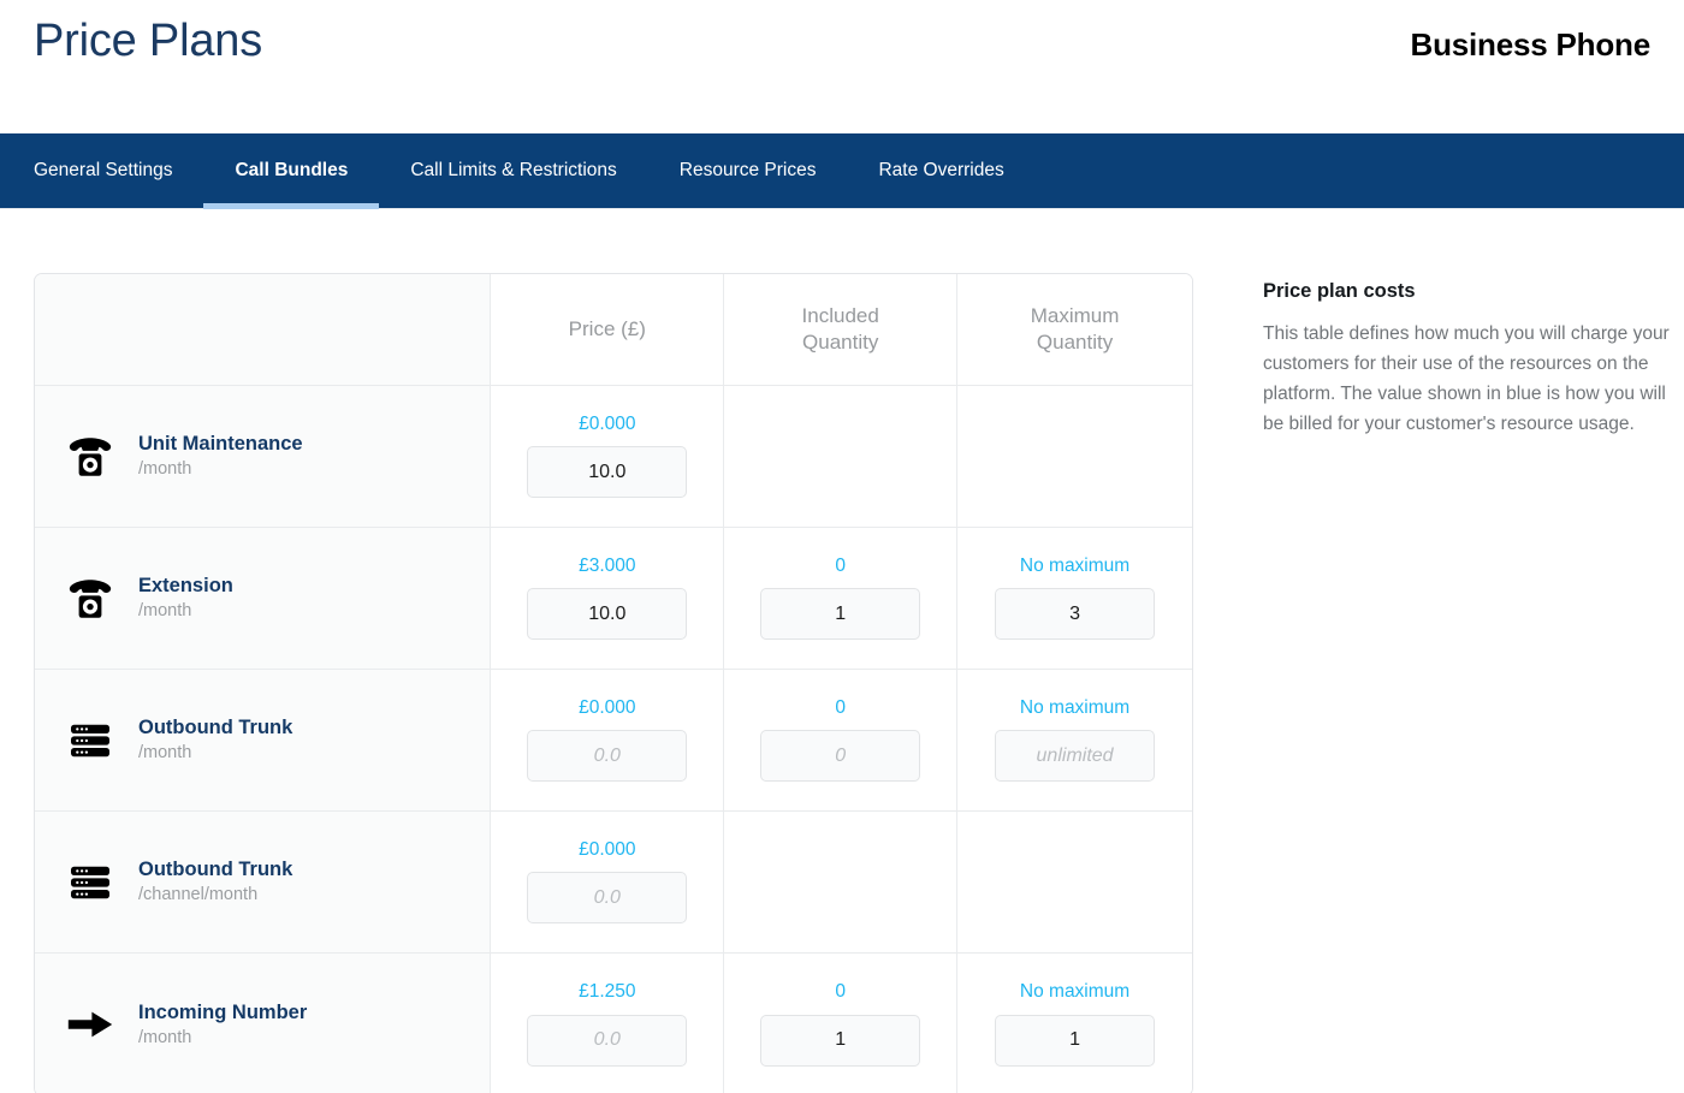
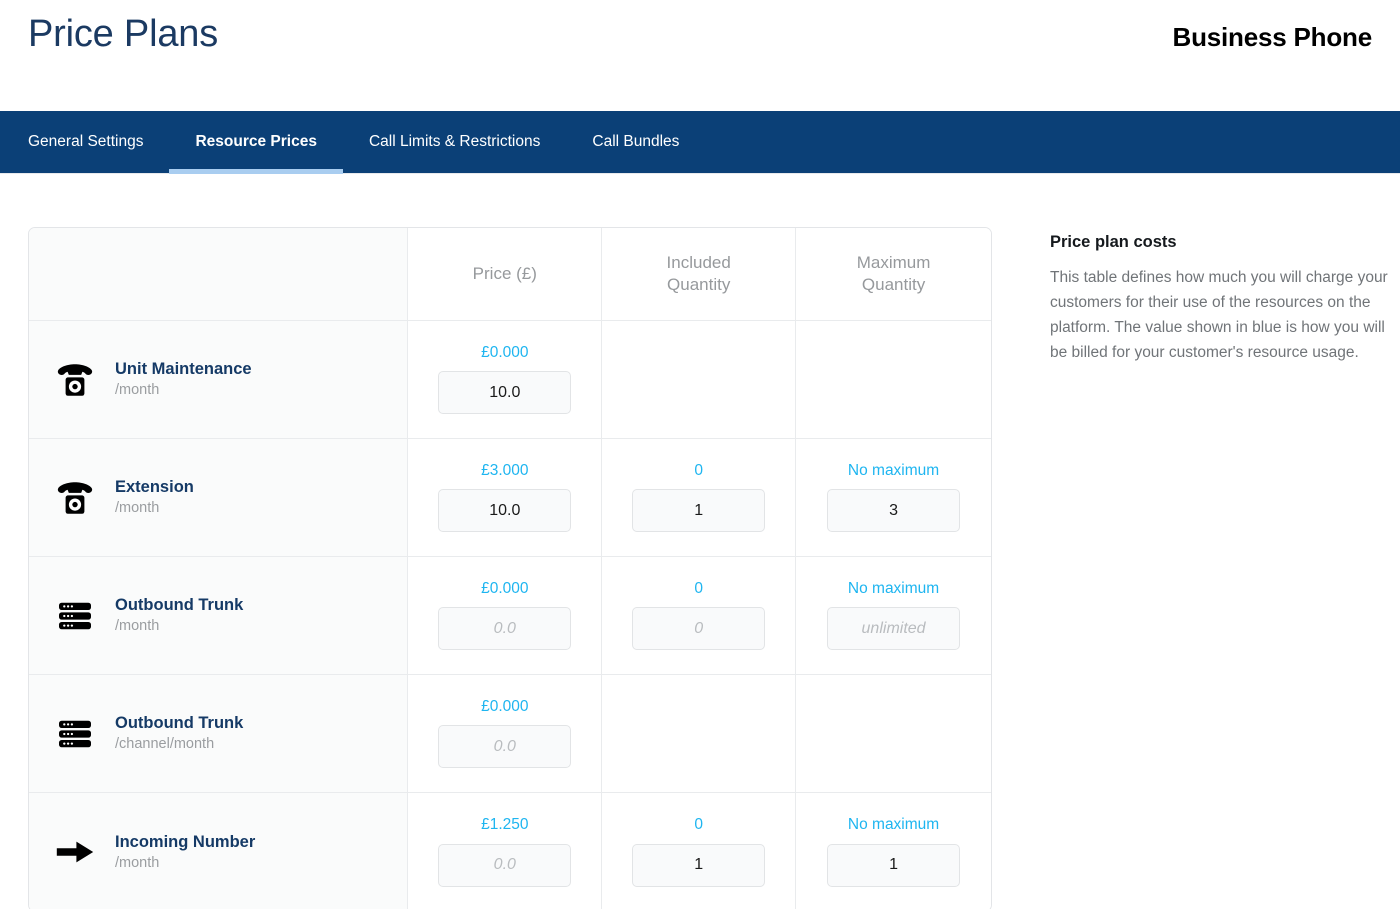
  Price Plans
  Business Phone
  General Settings
- Call Bundles
+ Resource Prices
  Call Limits & Restrictions
- Resource Prices
+ Call Bundles
- Rate Overrides
  	Price (£)	Included Quantity	Maximum Quantity
  Unit Maintenance/month	£0.000 10.0
  Extension/month	£3.000 10.0	0 1	No maximum 3
  Outbound Trunk/month	£0.000 0.0	0 0	No maximum unlimited
  Outbound Trunk/channel/month	£0.000 0.0
  Incoming Number/month	£1.250 0.0	0 1	No maximum 1
  Price plan costs
  This table defines how much you will charge your customers for their use of the resources on the platform. The value shown in blue is how you will be billed for your customer's resource usage.
